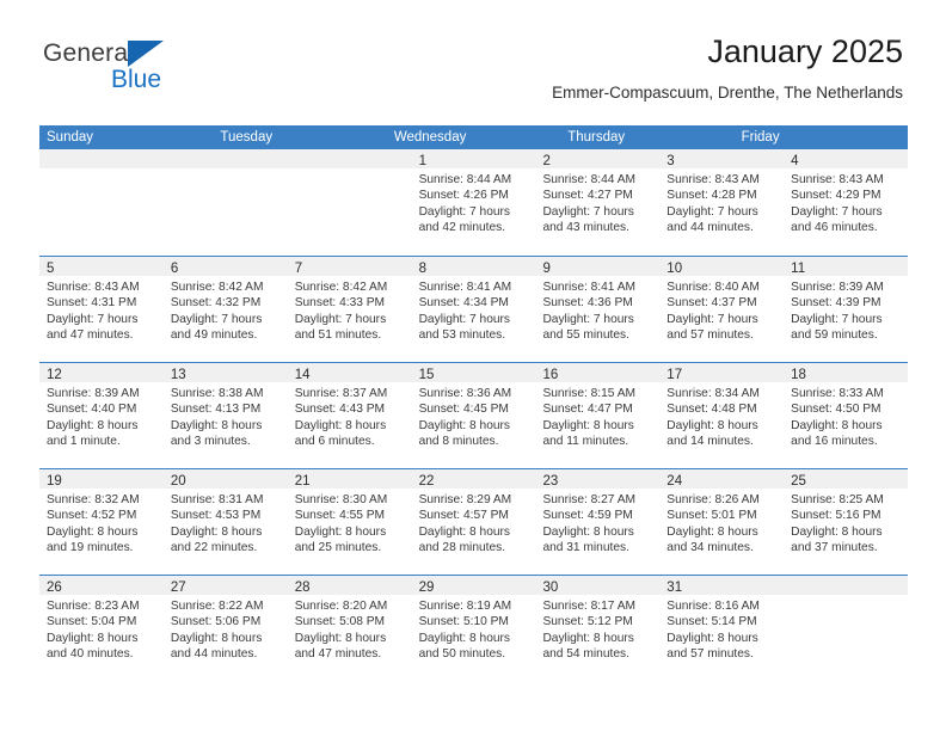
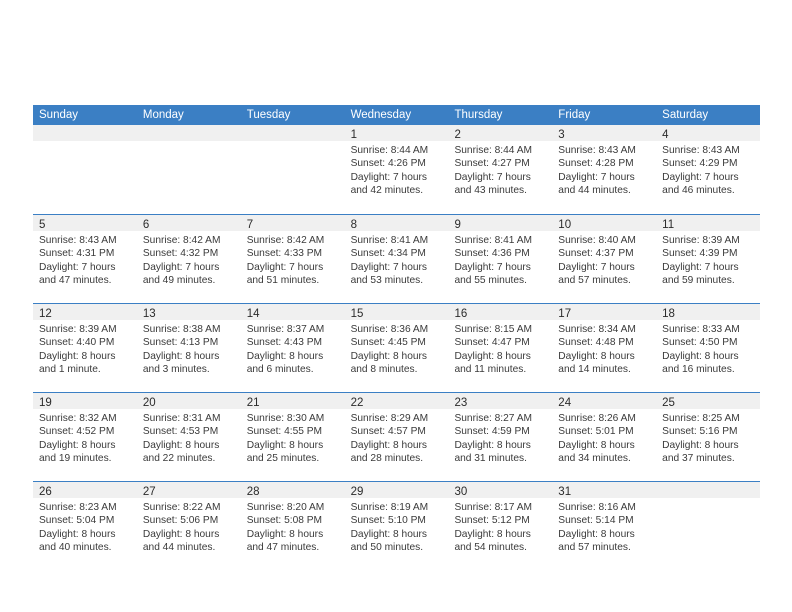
- General
- Blue
- January 2025
- Emmer-Compascuum, Drenthe, The Netherlands
  Sunday
+ Monday
  Tuesday
  Wednesday
  Thursday
  Friday
+ Saturday
  1
  Sunrise: 8:44 AM
  Sunset: 4:26 PM
  Daylight: 7 hours
  and 42 minutes.
  2
  Sunrise: 8:44 AM
  Sunset: 4:27 PM
  Daylight: 7 hours
  and 43 minutes.
  3
  Sunrise: 8:43 AM
  Sunset: 4:28 PM
  Daylight: 7 hours
  and 44 minutes.
  4
  Sunrise: 8:43 AM
  Sunset: 4:29 PM
  Daylight: 7 hours
  and 46 minutes.
  5
  Sunrise: 8:43 AM
  Sunset: 4:31 PM
  Daylight: 7 hours
  and 47 minutes.
  6
  Sunrise: 8:42 AM
  Sunset: 4:32 PM
  Daylight: 7 hours
  and 49 minutes.
  7
  Sunrise: 8:42 AM
  Sunset: 4:33 PM
  Daylight: 7 hours
  and 51 minutes.
  8
  Sunrise: 8:41 AM
  Sunset: 4:34 PM
  Daylight: 7 hours
  and 53 minutes.
  9
  Sunrise: 8:41 AM
  Sunset: 4:36 PM
  Daylight: 7 hours
  and 55 minutes.
  10
  Sunrise: 8:40 AM
  Sunset: 4:37 PM
  Daylight: 7 hours
  and 57 minutes.
  11
  Sunrise: 8:39 AM
  Sunset: 4:39 PM
  Daylight: 7 hours
  and 59 minutes.
  12
  Sunrise: 8:39 AM
  Sunset: 4:40 PM
  Daylight: 8 hours
  and 1 minute.
  13
  Sunrise: 8:38 AM
  Sunset: 4:13 PM
  Daylight: 8 hours
  and 3 minutes.
  14
  Sunrise: 8:37 AM
  Sunset: 4:43 PM
  Daylight: 8 hours
  and 6 minutes.
  15
  Sunrise: 8:36 AM
  Sunset: 4:45 PM
  Daylight: 8 hours
  and 8 minutes.
  16
  Sunrise: 8:15 AM
  Sunset: 4:47 PM
  Daylight: 8 hours
  and 11 minutes.
  17
  Sunrise: 8:34 AM
  Sunset: 4:48 PM
  Daylight: 8 hours
  and 14 minutes.
  18
  Sunrise: 8:33 AM
  Sunset: 4:50 PM
  Daylight: 8 hours
  and 16 minutes.
  19
  Sunrise: 8:32 AM
  Sunset: 4:52 PM
  Daylight: 8 hours
  and 19 minutes.
  20
  Sunrise: 8:31 AM
  Sunset: 4:53 PM
  Daylight: 8 hours
  and 22 minutes.
  21
  Sunrise: 8:30 AM
  Sunset: 4:55 PM
  Daylight: 8 hours
  and 25 minutes.
  22
  Sunrise: 8:29 AM
  Sunset: 4:57 PM
  Daylight: 8 hours
  and 28 minutes.
  23
  Sunrise: 8:27 AM
  Sunset: 4:59 PM
  Daylight: 8 hours
  and 31 minutes.
  24
  Sunrise: 8:26 AM
  Sunset: 5:01 PM
  Daylight: 8 hours
  and 34 minutes.
  25
  Sunrise: 8:25 AM
  Sunset: 5:16 PM
  Daylight: 8 hours
  and 37 minutes.
  26
  Sunrise: 8:23 AM
  Sunset: 5:04 PM
  Daylight: 8 hours
  and 40 minutes.
  27
  Sunrise: 8:22 AM
  Sunset: 5:06 PM
  Daylight: 8 hours
  and 44 minutes.
  28
  Sunrise: 8:20 AM
  Sunset: 5:08 PM
  Daylight: 8 hours
  and 47 minutes.
  29
  Sunrise: 8:19 AM
  Sunset: 5:10 PM
  Daylight: 8 hours
  and 50 minutes.
  30
  Sunrise: 8:17 AM
  Sunset: 5:12 PM
  Daylight: 8 hours
  and 54 minutes.
  31
  Sunrise: 8:16 AM
  Sunset: 5:14 PM
  Daylight: 8 hours
  and 57 minutes.
